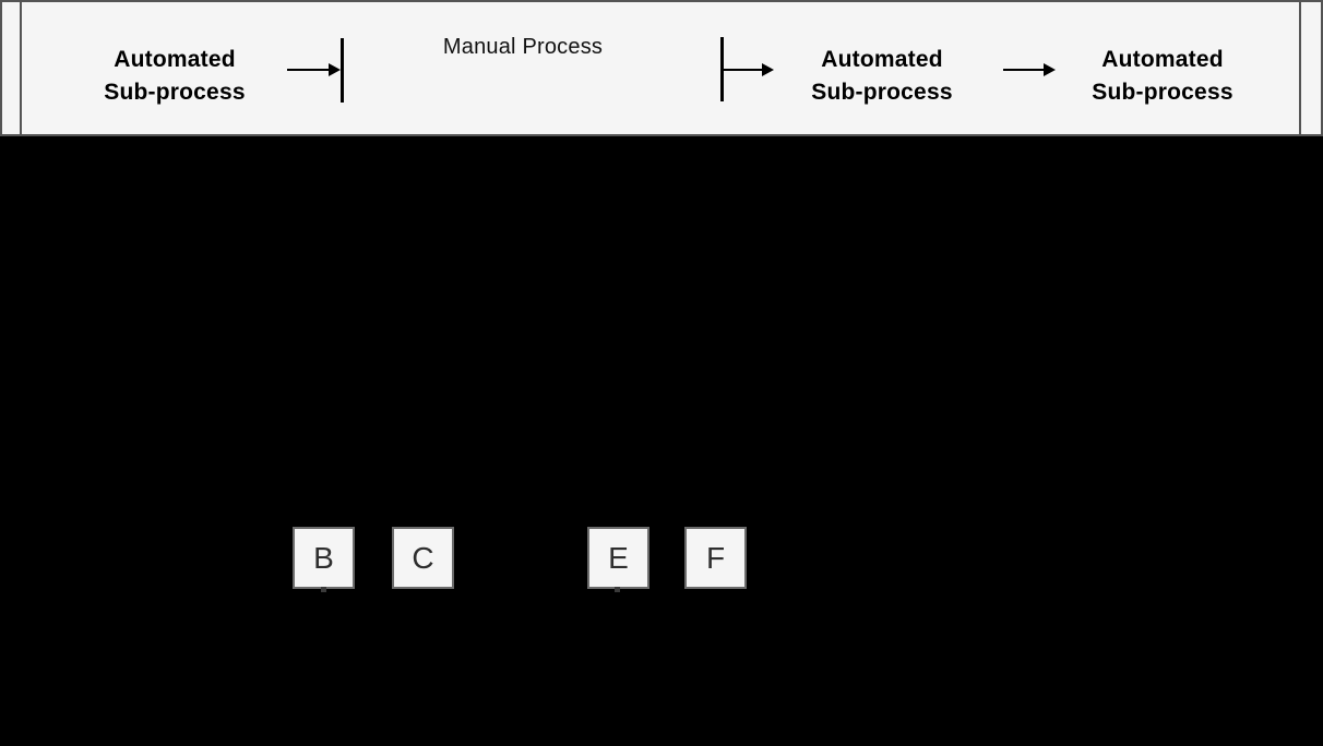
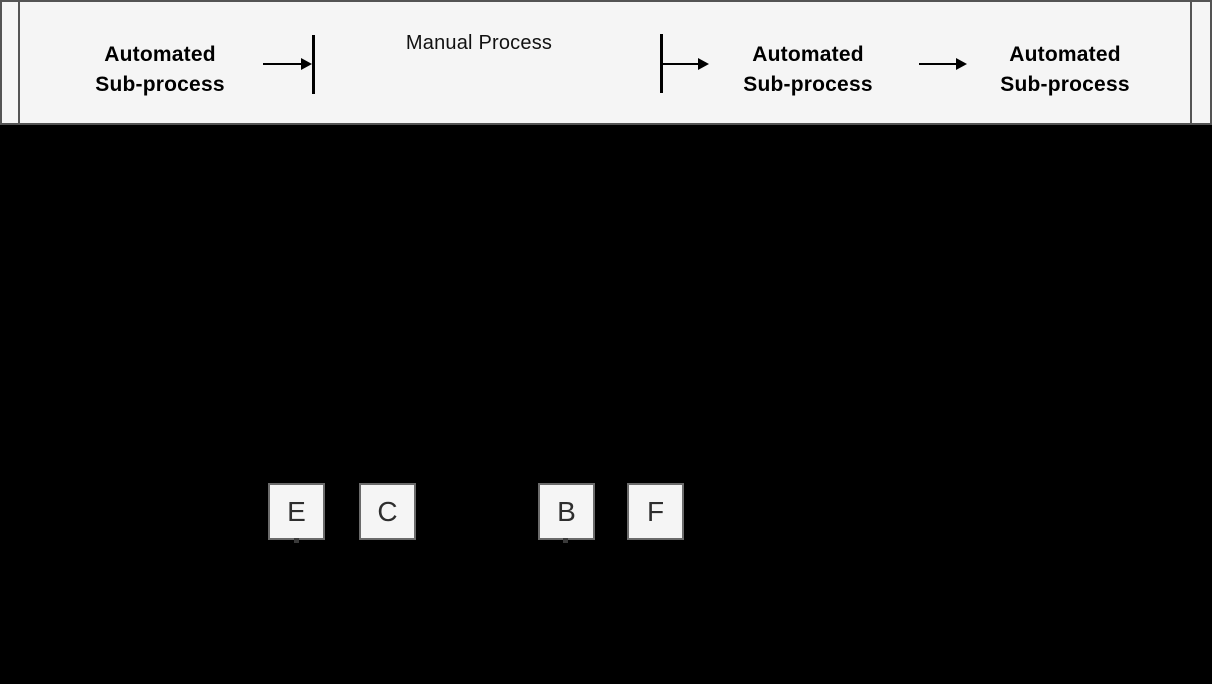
  Automated
  Sub-process
  Manual Process
  Automated
  Sub-process
  Automated
  Sub-process
- B
+ E
  C
- E
+ B
  F
